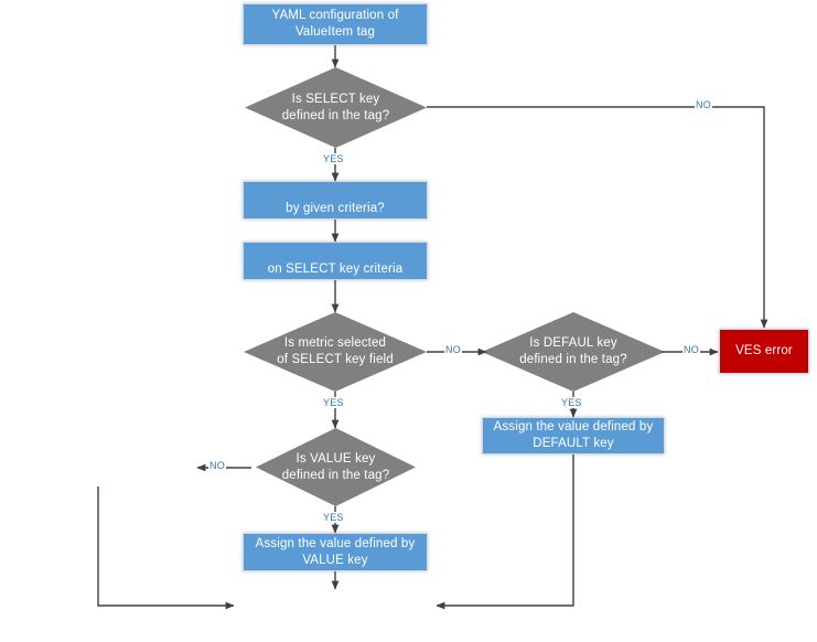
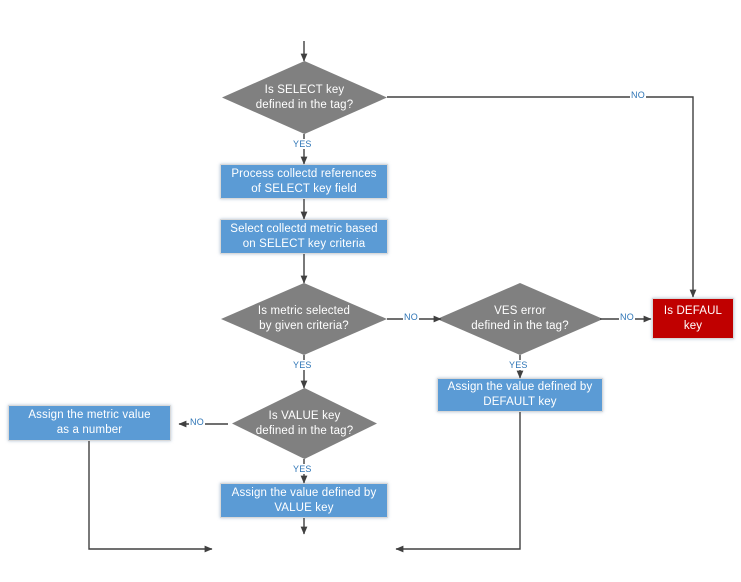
- YAML configuration of
- ValueItem tag
  Is SELECT key
  defined in the tag?
+ Process collectd references
- by given criteria?
+ of SELECT key field
+ Select collectd metric based
  on SELECT key criteria
  Is metric selected
- of SELECT key field
+ by given criteria?
- Is DEFAUL key
+ VES error
  defined in the tag?
- VES error
+ Is DEFAUL key
  Assign the value defined by
  DEFAULT key
  Is VALUE key
  defined in the tag?
+ Assign the metric value
+ as a number
  Assign the value defined by
  VALUE key
  NO
  YES
  NO
  YES
  NO
  YES
  NO
  YES
